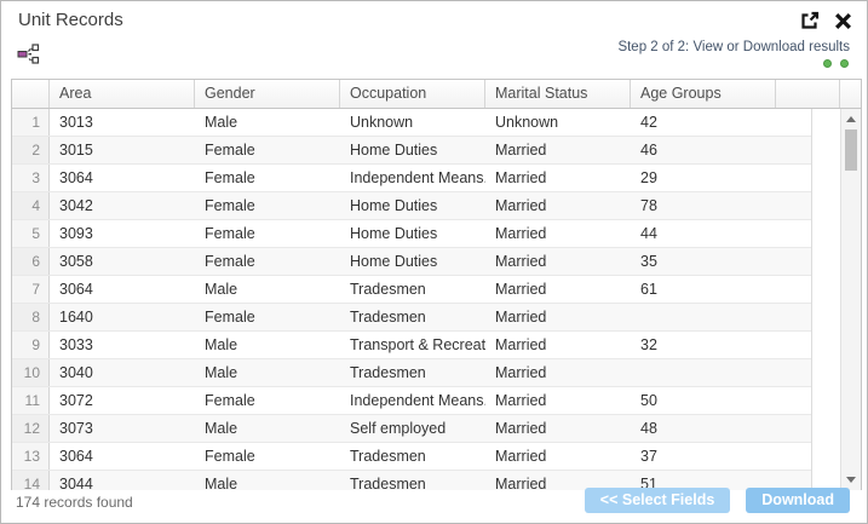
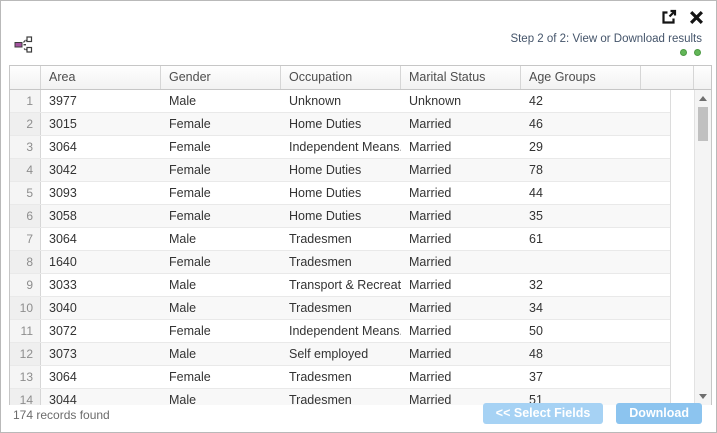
- Unit Records
  Step 2 of 2: View or Download results
  Area
  Gender
  Occupation
  Marital Status
  Age Groups
  1
- 3013
+ 3977
  Male
  Unknown
  Unknown
  42
  2
  3015
  Female
  Home Duties
  Married
  46
  3
  3064
  Female
  Independent Means
  Married
  29
  4
  3042
  Female
  Home Duties
  Married
  78
  5
  3093
  Female
  Home Duties
  Married
  44
  6
  3058
  Female
  Home Duties
  Married
  35
  7
  3064
  Male
  Tradesmen
  Married
  61
  8
  1640
  Female
  Tradesmen
  Married
  9
  3033
  Male
  Transport & Recreat
  Married
  32
  10
  3040
  Male
  Tradesmen
  Married
+ 34
  11
  3072
  Female
  Independent Means
  Married
  50
  12
  3073
  Male
  Self employed
  Married
  48
  13
  3064
  Female
  Tradesmen
  Married
  37
  14
  3044
  Male
  Tradesmen
  Married
  51
  174 records found
  << Select Fields
  Download
